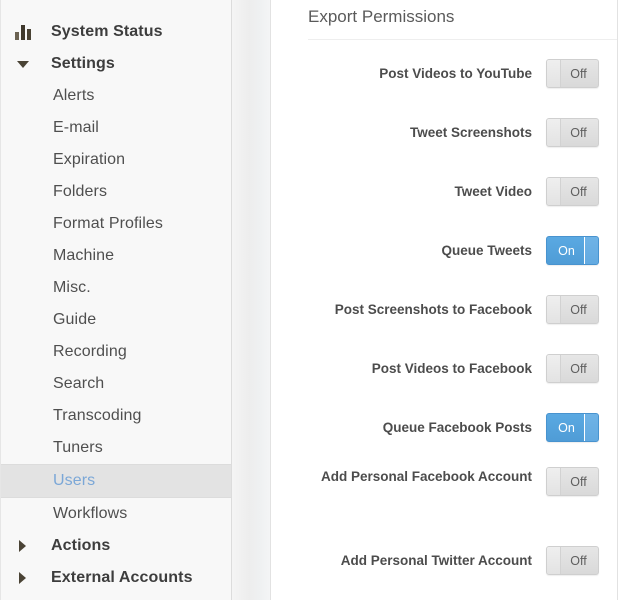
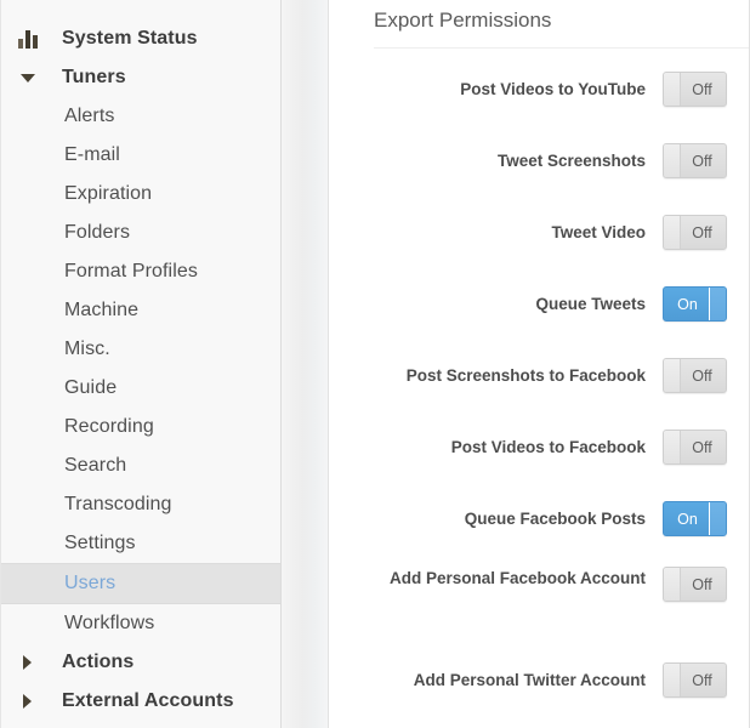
  System Status
- Settings
+ Tuners
  Alerts
  E-mail
  Expiration
  Folders
  Format Profiles
  Machine
  Misc.
  Guide
  Recording
  Search
  Transcoding
- Tuners
+ Settings
  Users
  Workflows
  Actions
  External Accounts
  Export Permissions
  Post Videos to YouTube
  Off
  Tweet Screenshots
  Off
  Tweet Video
  Off
  Queue Tweets
  On
  Post Screenshots to Facebook
  Off
  Post Videos to Facebook
  Off
  Queue Facebook Posts
  On
  Add Personal Facebook Account
  Off
  Add Personal Twitter Account
  Off
